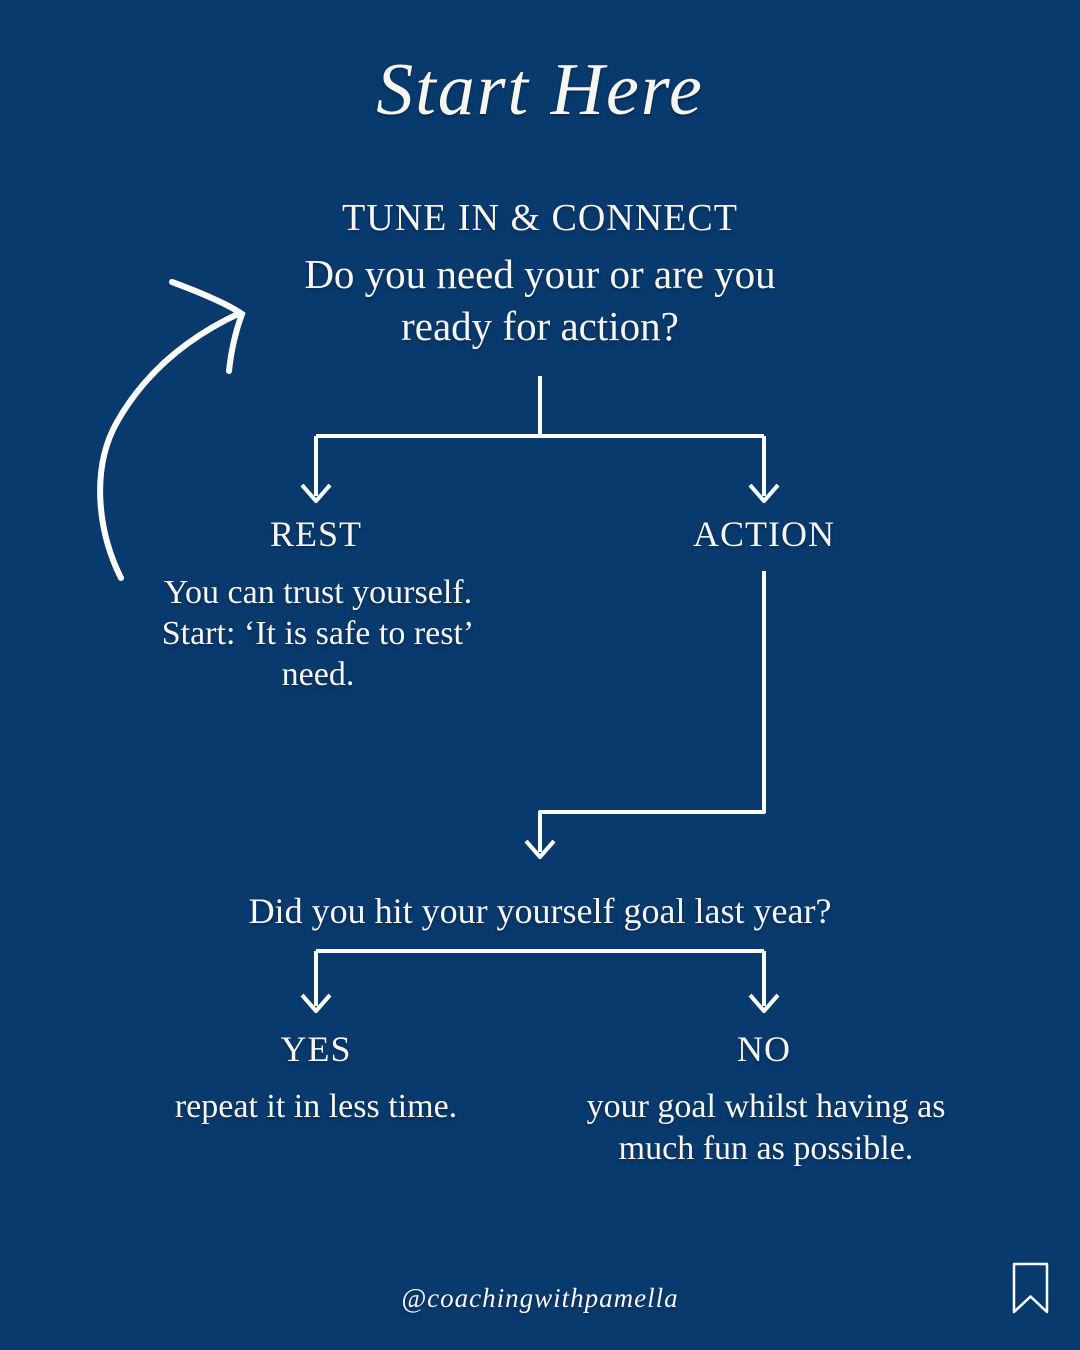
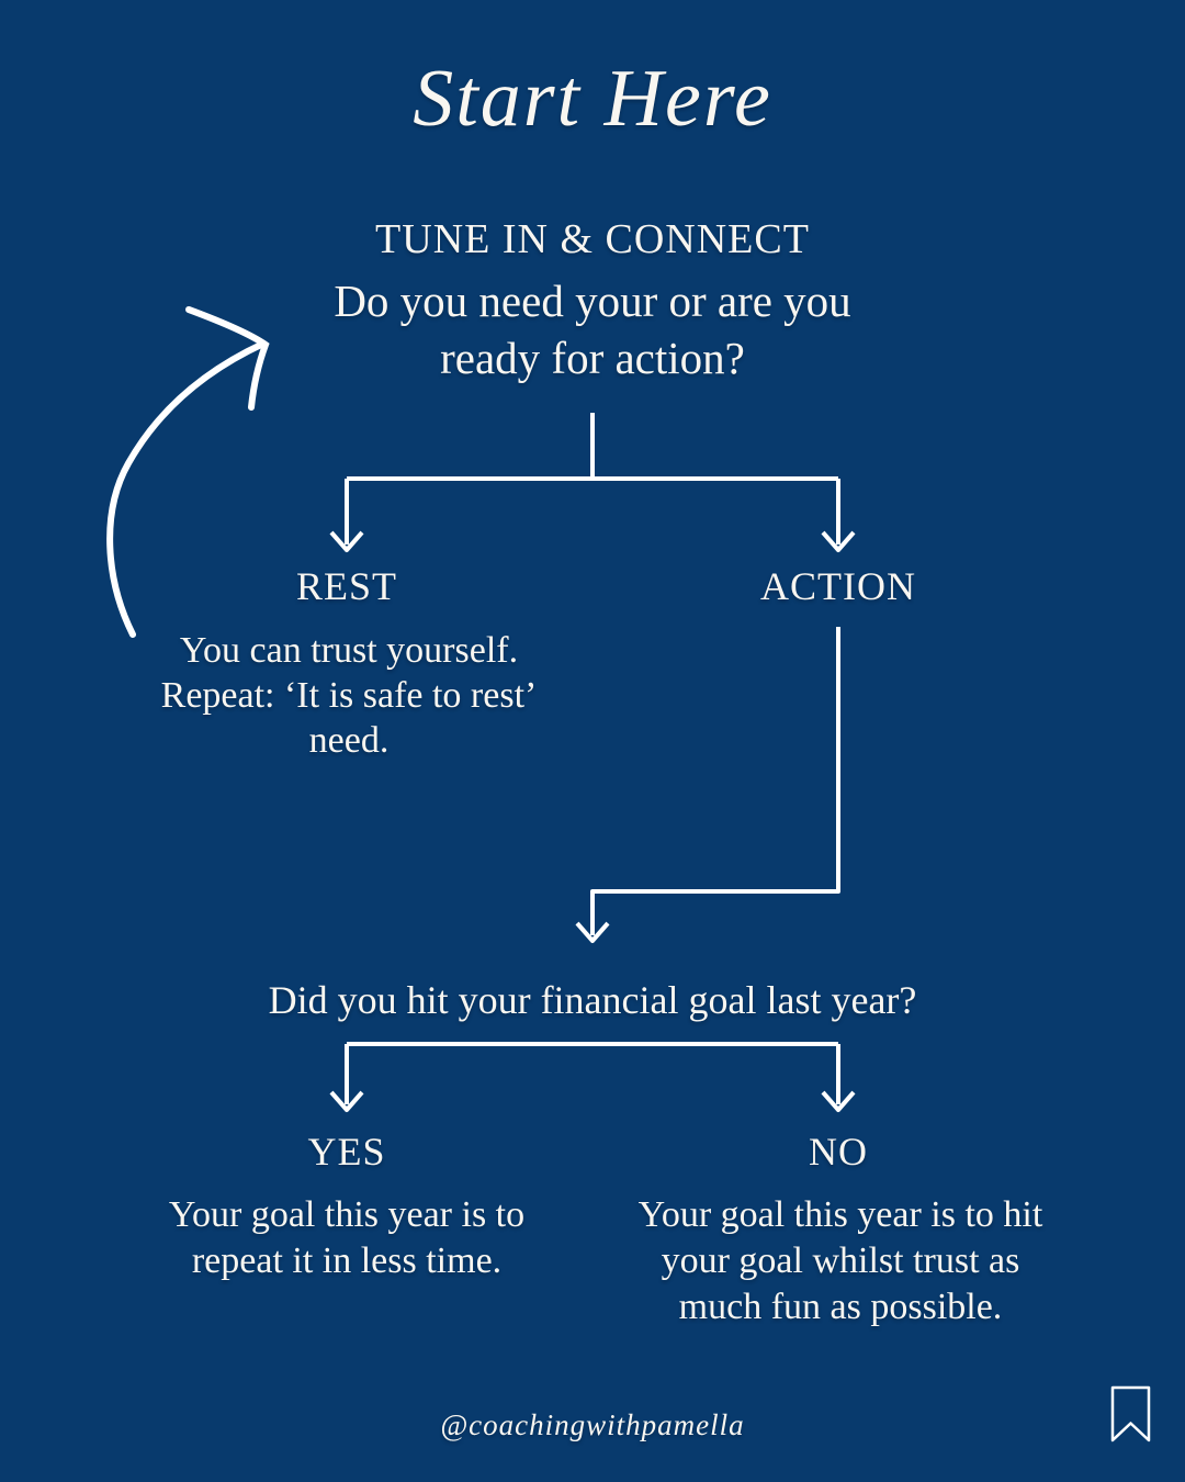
  Start Here
  TUNE IN & CONNECT
  Do you need your or are you
  ready for action?
  REST
  ACTION
  You can trust yourself.
- Start: ‘It is safe to rest’
+ Repeat: ‘It is safe to rest’
  need.
- Did you hit your yourself goal last year?
+ Did you hit your financial goal last year?
  YES
  NO
+ Your goal this year is to
  repeat it in less time.
+ Your goal this year is to hit
- your goal whilst having as
+ your goal whilst trust as
  much fun as possible.
  @coachingwithpamella
